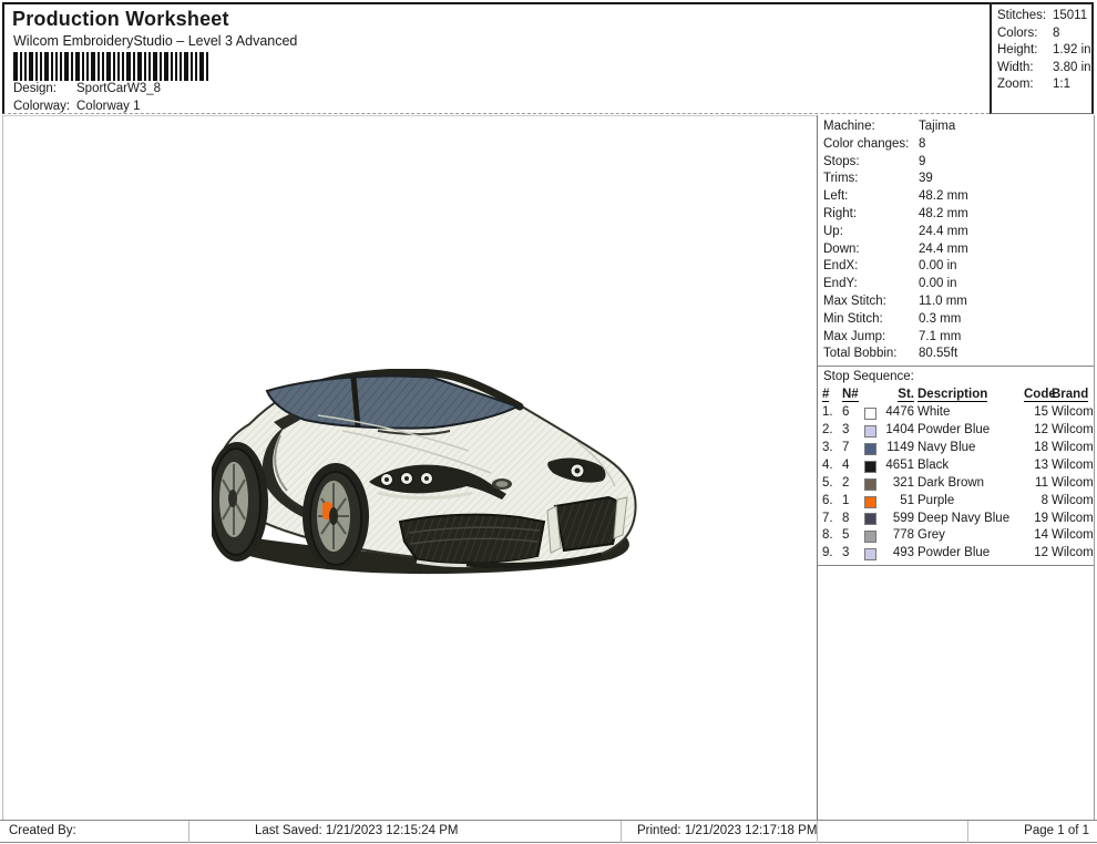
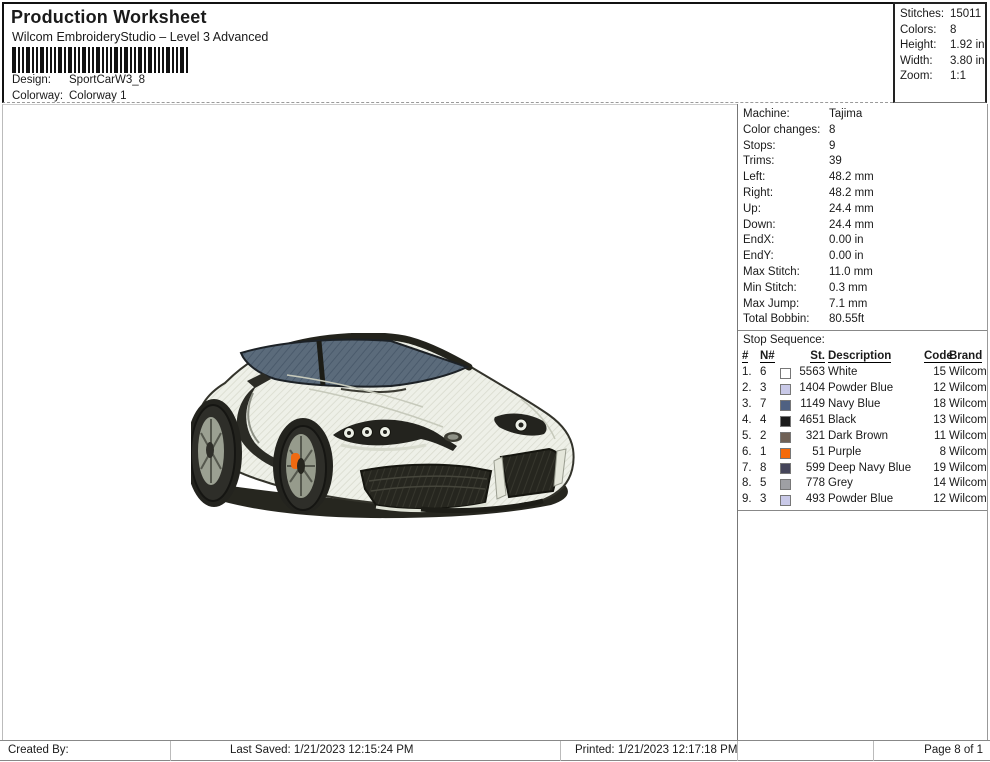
  Production Worksheet
  Wilcom EmbroideryStudio – Level 3 Advanced
  Design: SportCarW3_8
  Colorway: Colorway 1
  Stitches:
  15011
  Colors:
  8
  Height:
  1.92 in
  Width:
  3.80 in
  Zoom:
  1:1
  Machine:
  Tajima
  Color changes:
  8
  Stops:
  9
  Trims:
  39
  Left:
  48.2 mm
  Right:
  48.2 mm
  Up:
  24.4 mm
  Down:
  24.4 mm
  EndX:
  0.00 in
  EndY:
  0.00 in
  Max Stitch:
  11.0 mm
  Min Stitch:
  0.3 mm
  Max Jump:
  7.1 mm
  Total Bobbin:
  80.55ft
  Stop Sequence:
  #
  N#
  St.
  Description
  Code
  Brand
  1.
  6
- 4476
+ 5563
  White
  15
  Wilcom
  2.
  3
  1404
  Powder Blue
  12
  Wilcom
  3.
  7
  1149
  Navy Blue
  18
  Wilcom
  4.
  4
  4651
  Black
  13
  Wilcom
  5.
  2
  321
  Dark Brown
  11
  Wilcom
  6.
  1
  51
  Purple
  8
  Wilcom
  7.
  8
  599
  Deep Navy Blue
  19
  Wilcom
  8.
  5
  778
  Grey
  14
  Wilcom
  9.
  3
  493
  Powder Blue
  12
  Wilcom
  Created By:
  Last Saved: 1/21/2023 12:15:24 PM
  Printed: 1/21/2023 12:17:18 PM
- Page 1 of 1
+ Page 8 of 1
